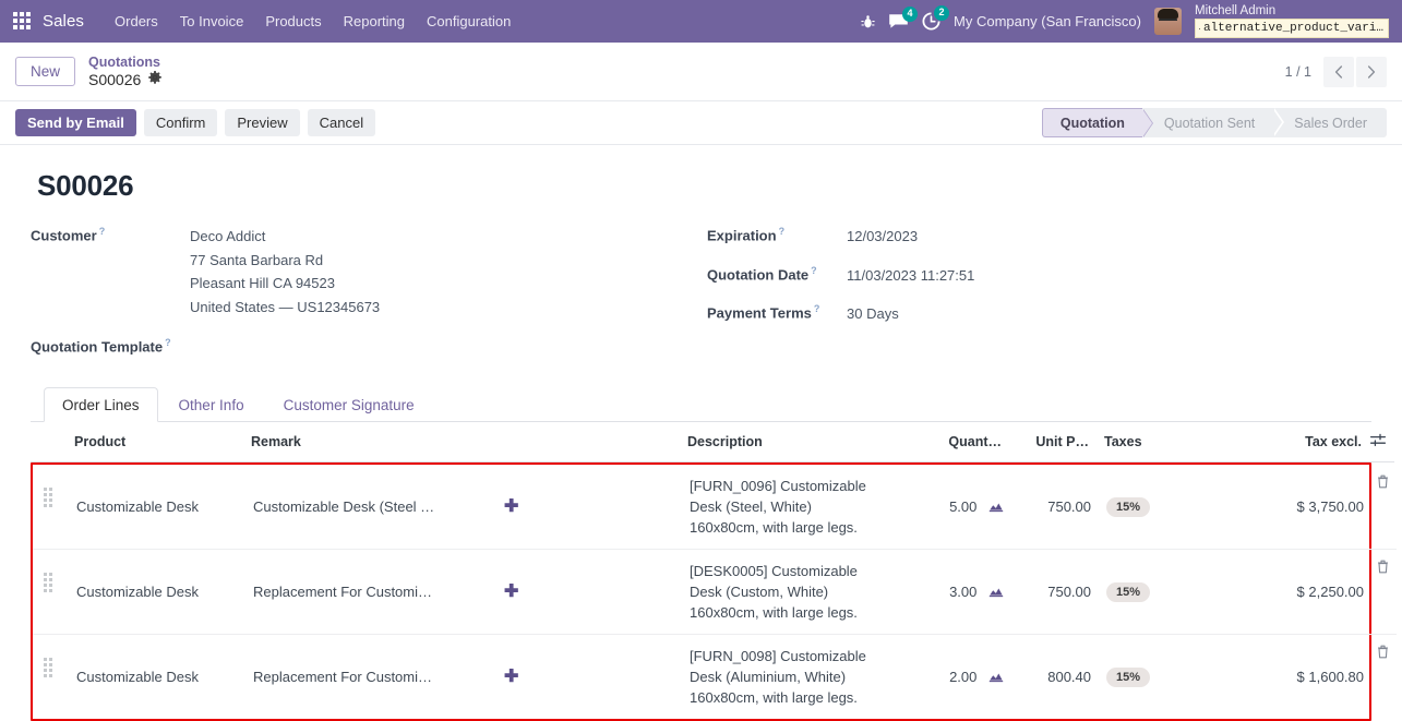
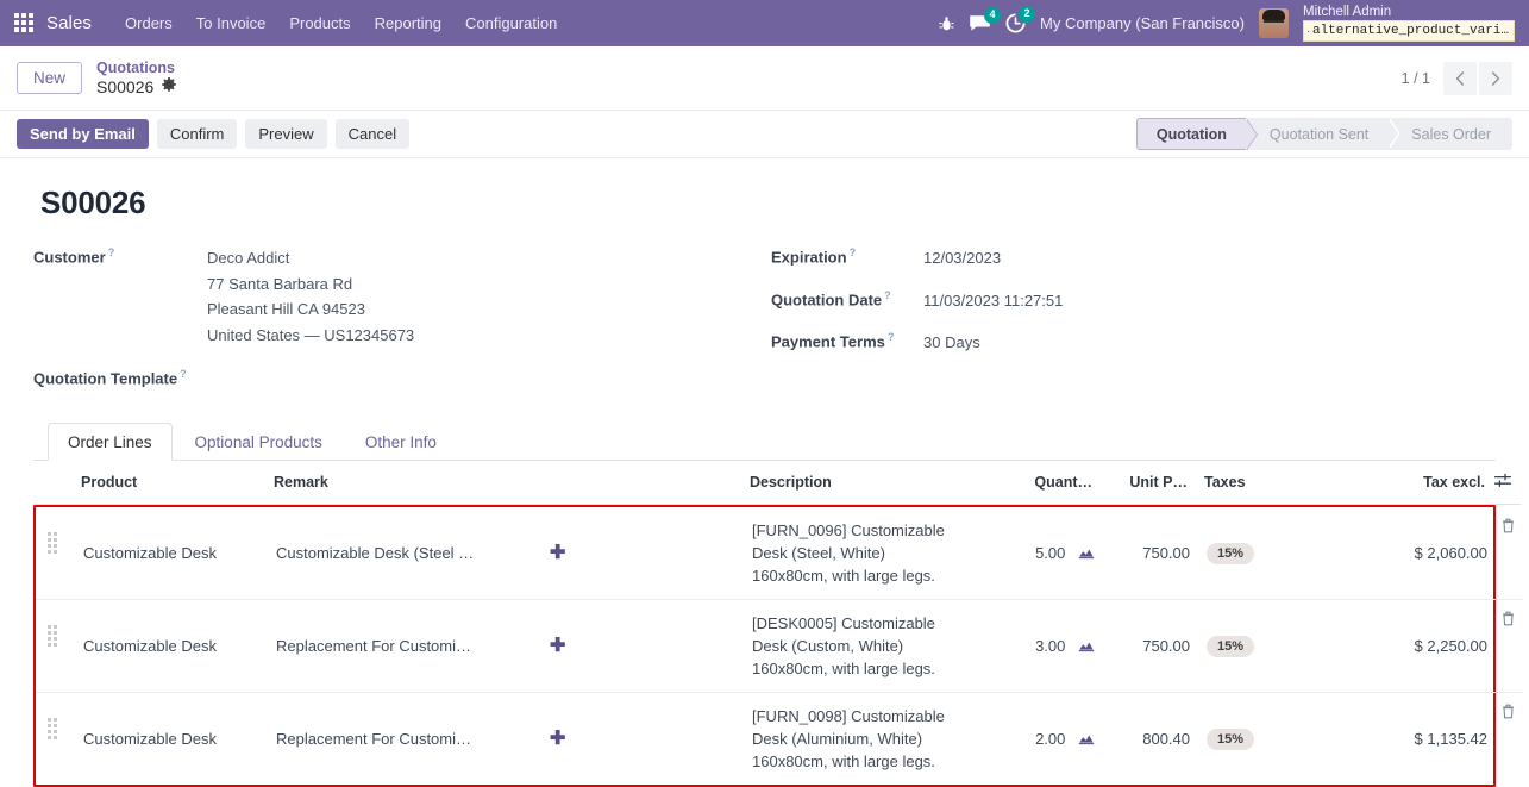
  Sales
  Orders
  To Invoice
  Products
  Reporting
  Configuration
  4
  2
  My Company (San Francisco)
  Mitchell Admin
  alternative_product_vari…
  New
  Quotations
  S00026
  1 / 1
  Send by Email
  Confirm
  Preview
  Cancel
  Quotation
  Quotation Sent
  Sales Order
  S00026
  Customer ?
  Deco Addict
  77 Santa Barbara Rd
  Pleasant Hill CA 94523
  United States — US12345673
  Quotation Template ?
  Expiration ?
  12/03/2023
  Quotation Date ?
  11/03/2023 11:27:51
  Payment Terms ?
  30 Days
  Order Lines
+ Optional Products
  Other Info
- Customer Signature
  	Product	Remark		Description	Quant…	Unit P…	Taxes	Tax excl.
- 	Customizable Desk	Customizable Desk (Steel …	✚	[FURN_0096] Customizable Desk (Steel, White) 160x80cm, with large legs.	5.00	750.00	15%	$ 3,750.00
+ 	Customizable Desk	Customizable Desk (Steel …	✚	[FURN_0096] Customizable Desk (Steel, White) 160x80cm, with large legs.	5.00	750.00	15%	$ 2,060.00
  	Customizable Desk	Replacement For Customi…	✚	[DESK0005] Customizable Desk (Custom, White) 160x80cm, with large legs.	3.00	750.00	15%	$ 2,250.00
- 	Customizable Desk	Replacement For Customi…	✚	[FURN_0098] Customizable Desk (Aluminium, White) 160x80cm, with large legs.	2.00	800.40	15%	$ 1,600.80
+ 	Customizable Desk	Replacement For Customi…	✚	[FURN_0098] Customizable Desk (Aluminium, White) 160x80cm, with large legs.	2.00	800.40	15%	$ 1,135.42
